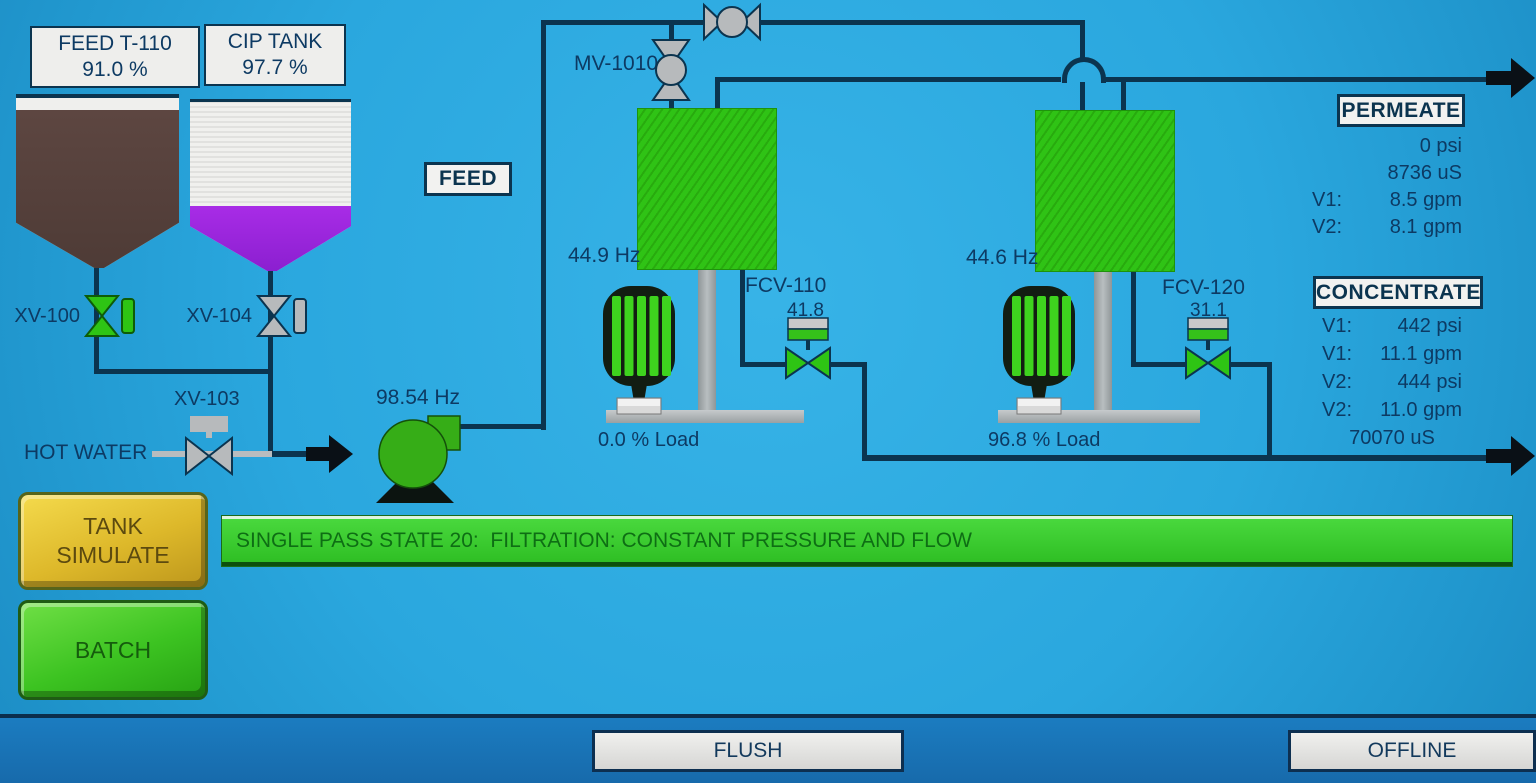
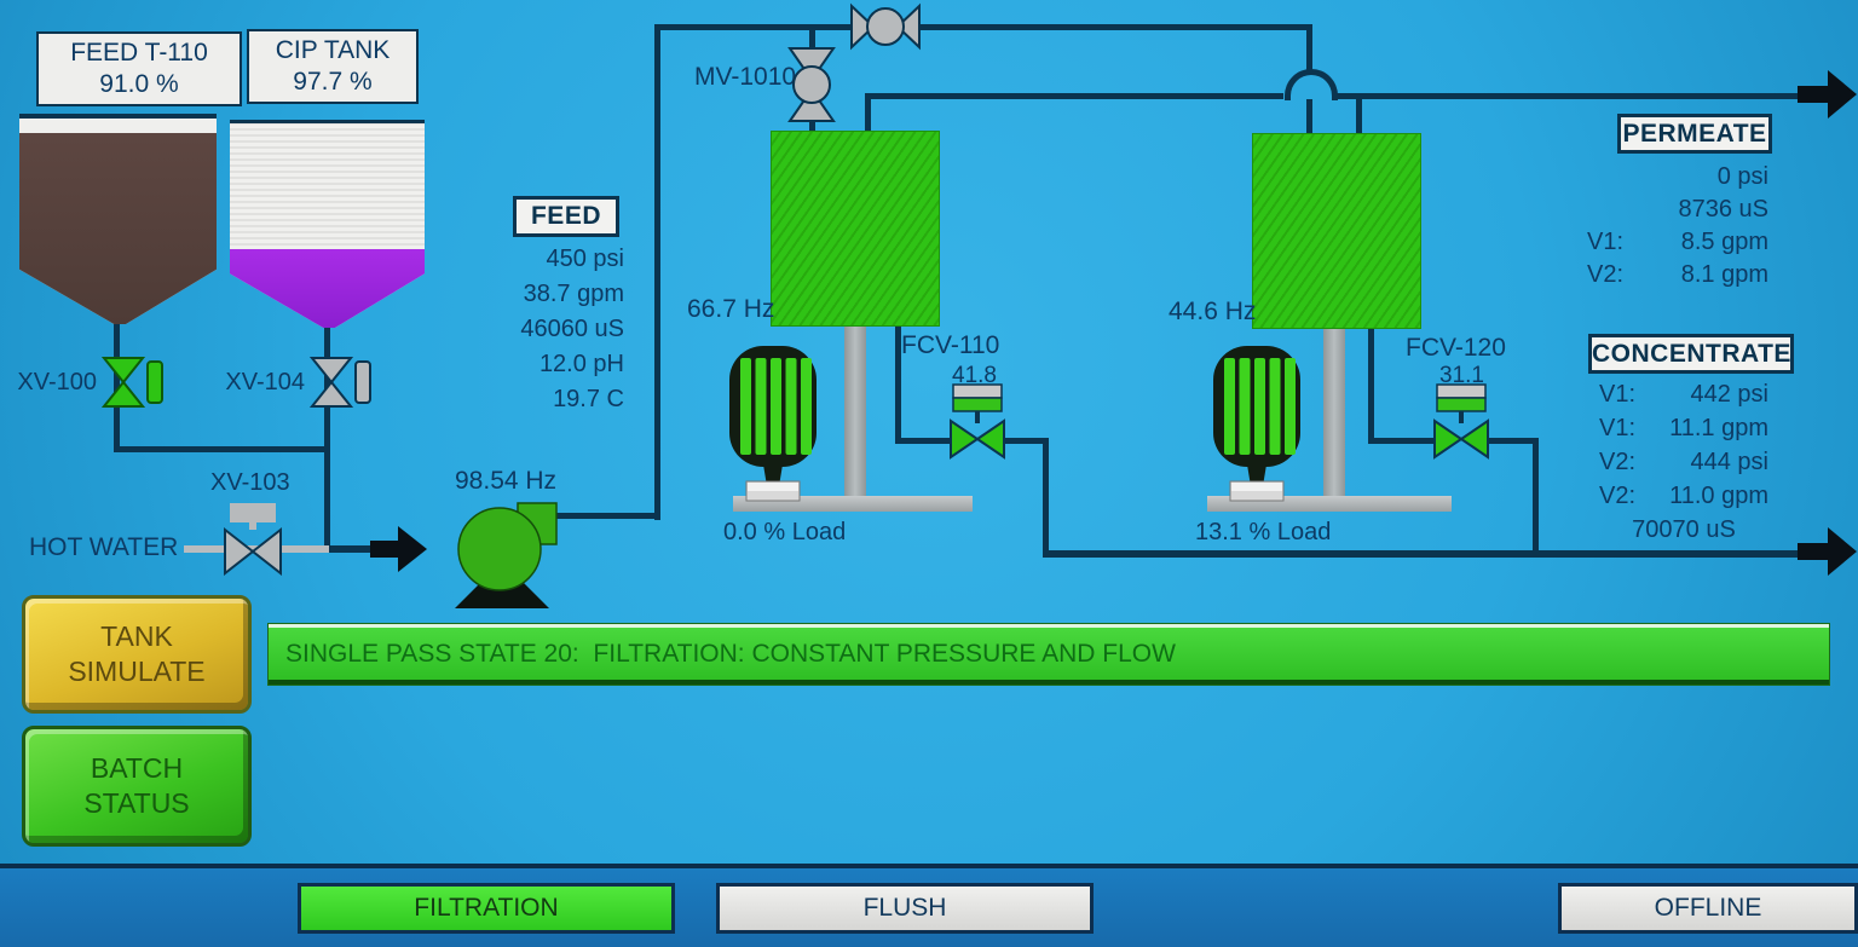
  FEED T-110
  91.0 %
  CIP TANK
  97.7 %
  XV-100
  XV-104
  XV-103
  HOT WATER
  98.54 Hz
  FEED
+ 450 psi
+ 38.7 gpm
+ 46060 uS
+ 12.0 pH
+ 19.7 C
  MV-1010
- 44.9 Hz
+ 66.7 Hz
  0.0 % Load
  FCV-110
  41.8
  44.6 Hz
- 96.8 % Load
+ 13.1 % Load
  FCV-120
  31.1
  PERMEATE
  0 psi
  8736 uS
  V1:
  8.5 gpm
  V2:
  8.1 gpm
  CONCENTRATE
  V1:
  442 psi
  V1:
  11.1 gpm
  V2:
  444 psi
  V2:
  11.0 gpm
  70070 uS
  TANK
  SIMULATE
  BATCH
+ STATUS
  SINGLE PASS STATE 20: FILTRATION: CONSTANT PRESSURE AND FLOW
+ FILTRATION
  FLUSH
  OFFLINE
